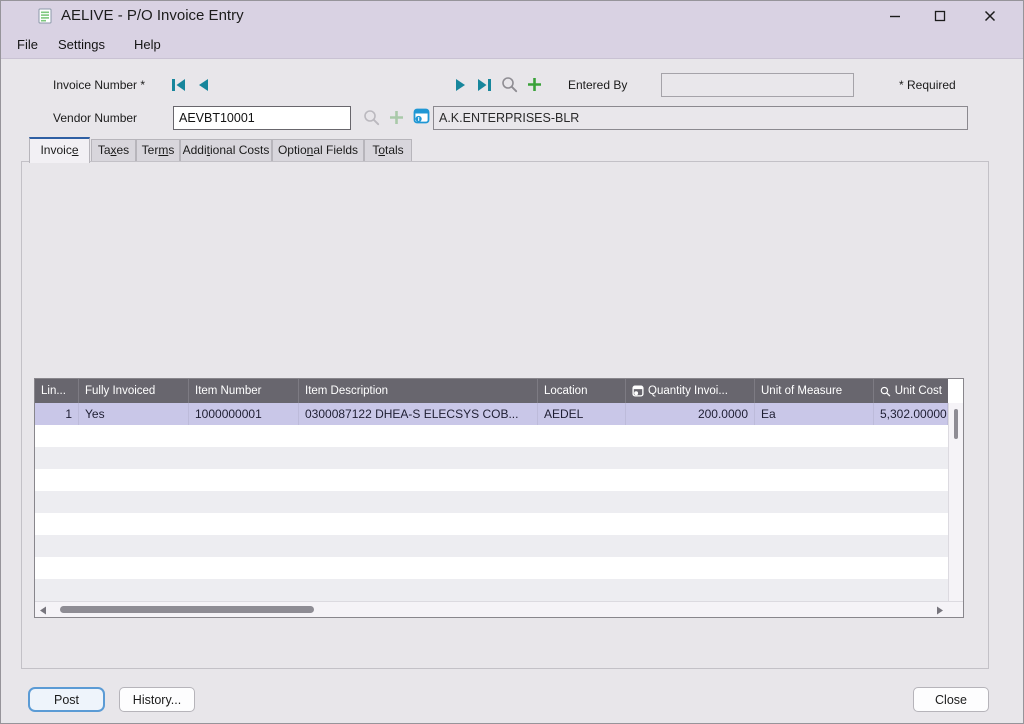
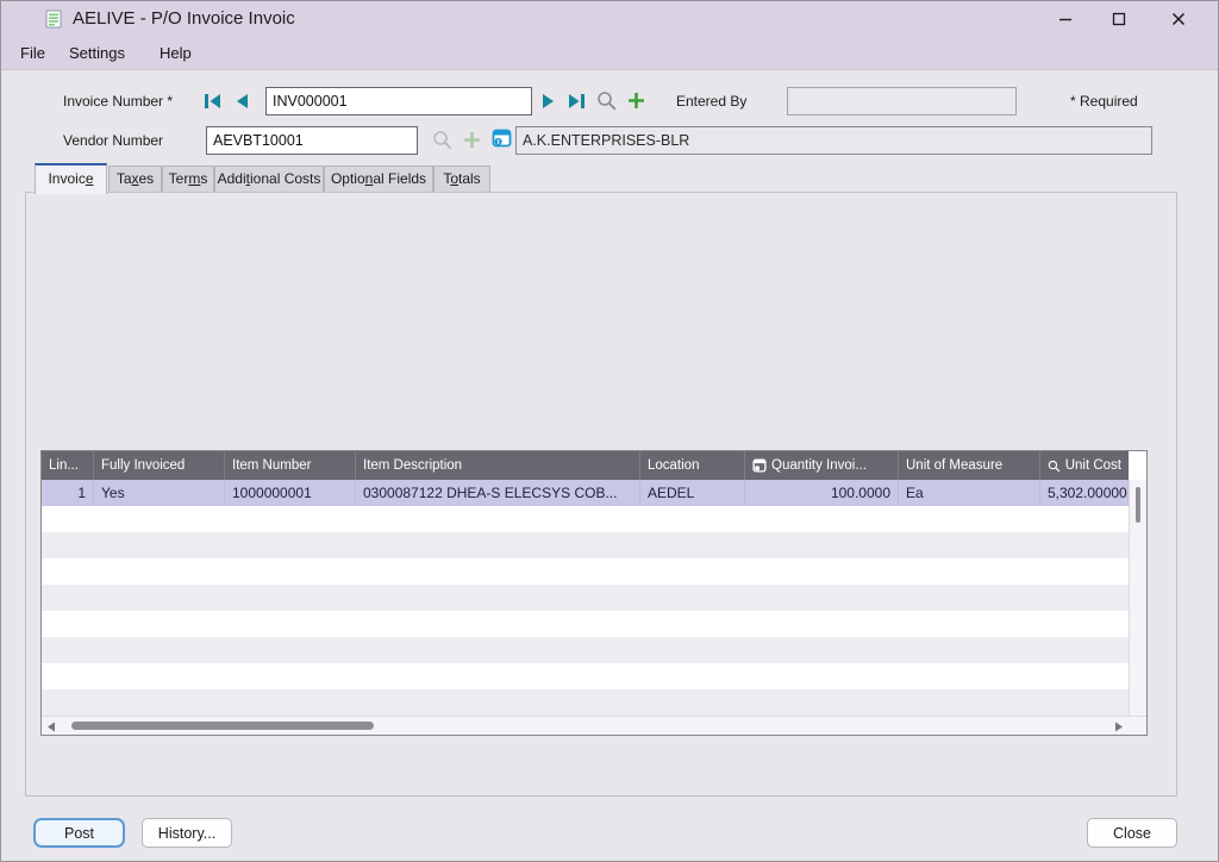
- AELIVE - P/O Invoice Entry
+ AELIVE - P/O Invoice Invoic
  File
  Settings
  Help
  Invoice Number *
+ INV000001
  Entered By
  * Required
  Vendor Number
  AEVBT10001
  A.K.ENTERPRISES-BLR
  Invoice
  Taxes
  Terms
  Additional Costs
  Optional Fields
  Totals
  Lin...
  Fully Invoiced
  Item Number
  Item Description
  Location
  Quantity Invoi...
  Unit of Measure
  Unit Cost
  1
  Yes
  1000000001
  0300087122 DHEA-S ELECSYS COB...
  AEDEL
- 200.0000
+ 100.0000
  Ea
  5,302.00000
  Post
  History...
  Close
